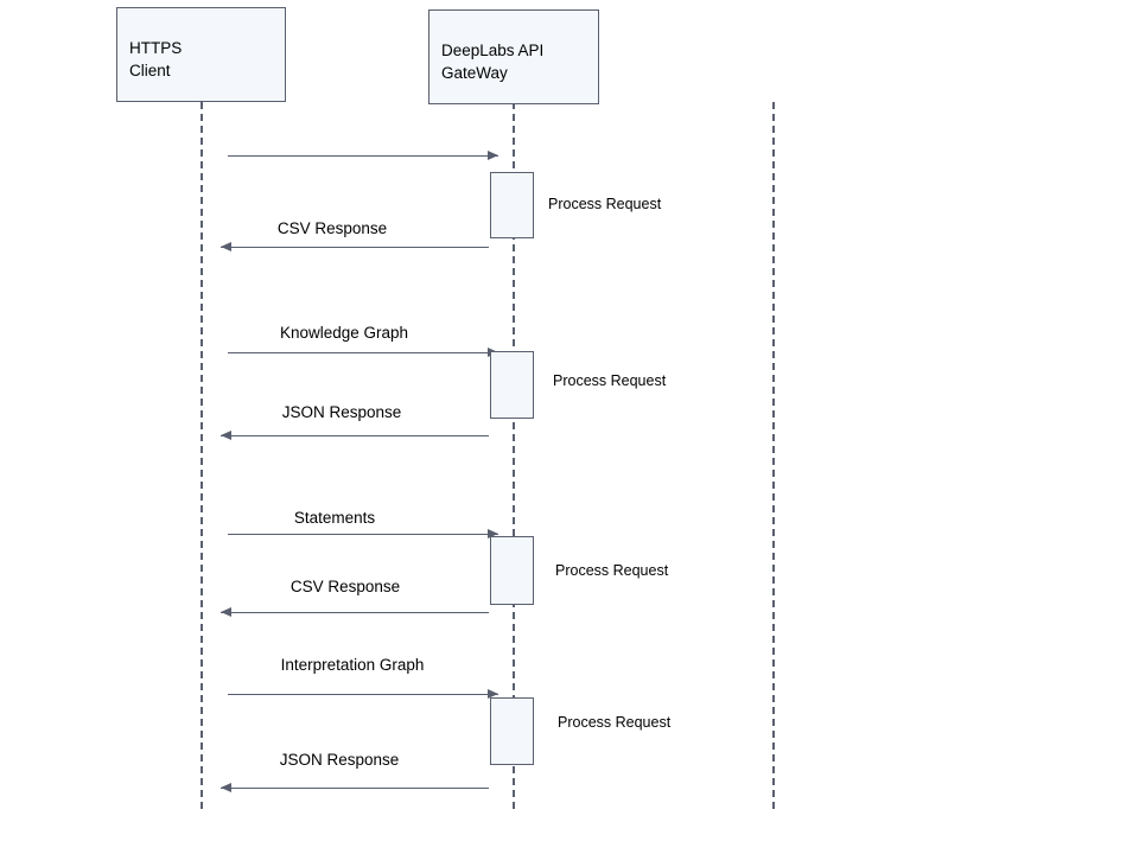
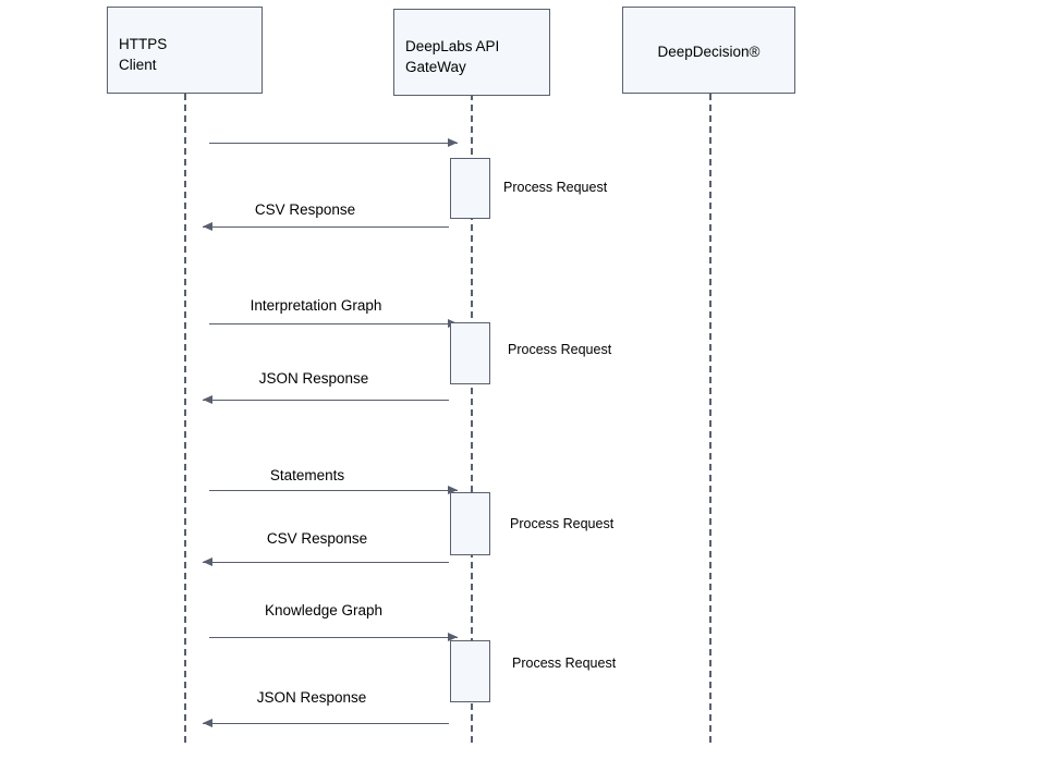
  HTTPS
  Client
  DeepLabs API
  GateWay
+ DeepDecision®
  Process Request
  CSV Response
- Knowledge Graph
+ Interpretation Graph
  Process Request
  JSON Response
  Statements
  Process Request
  CSV Response
- Interpretation Graph
+ Knowledge Graph
  Process Request
  JSON Response
